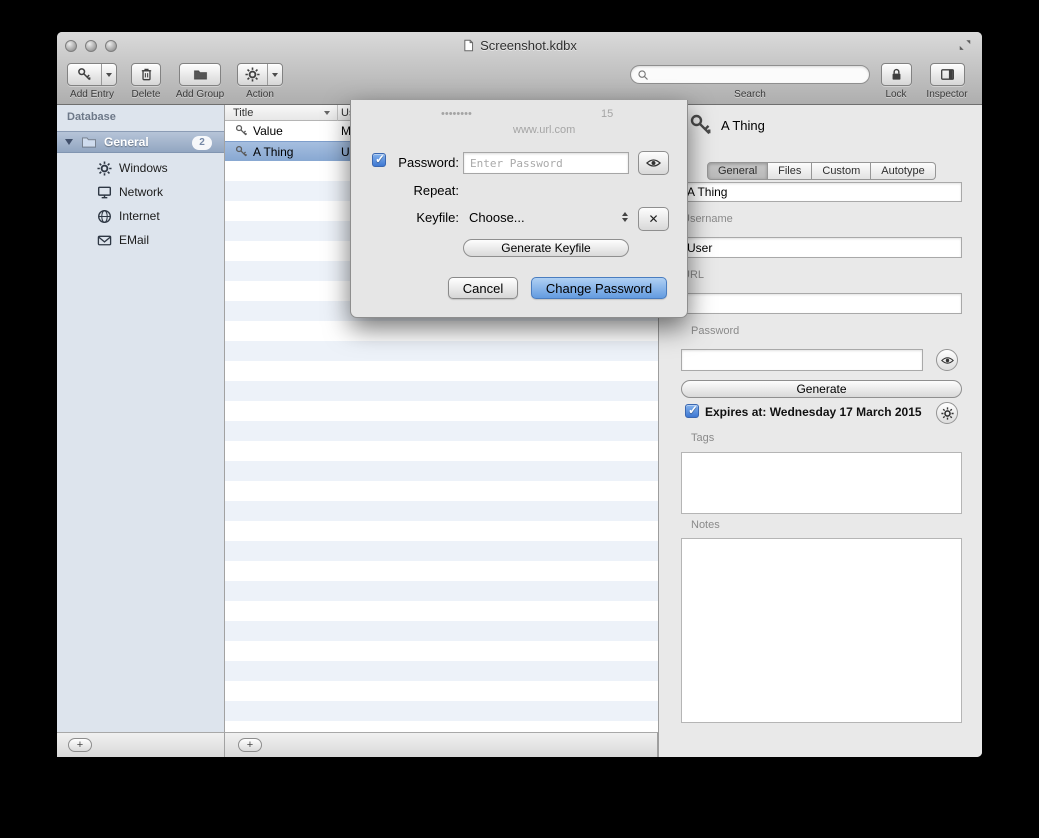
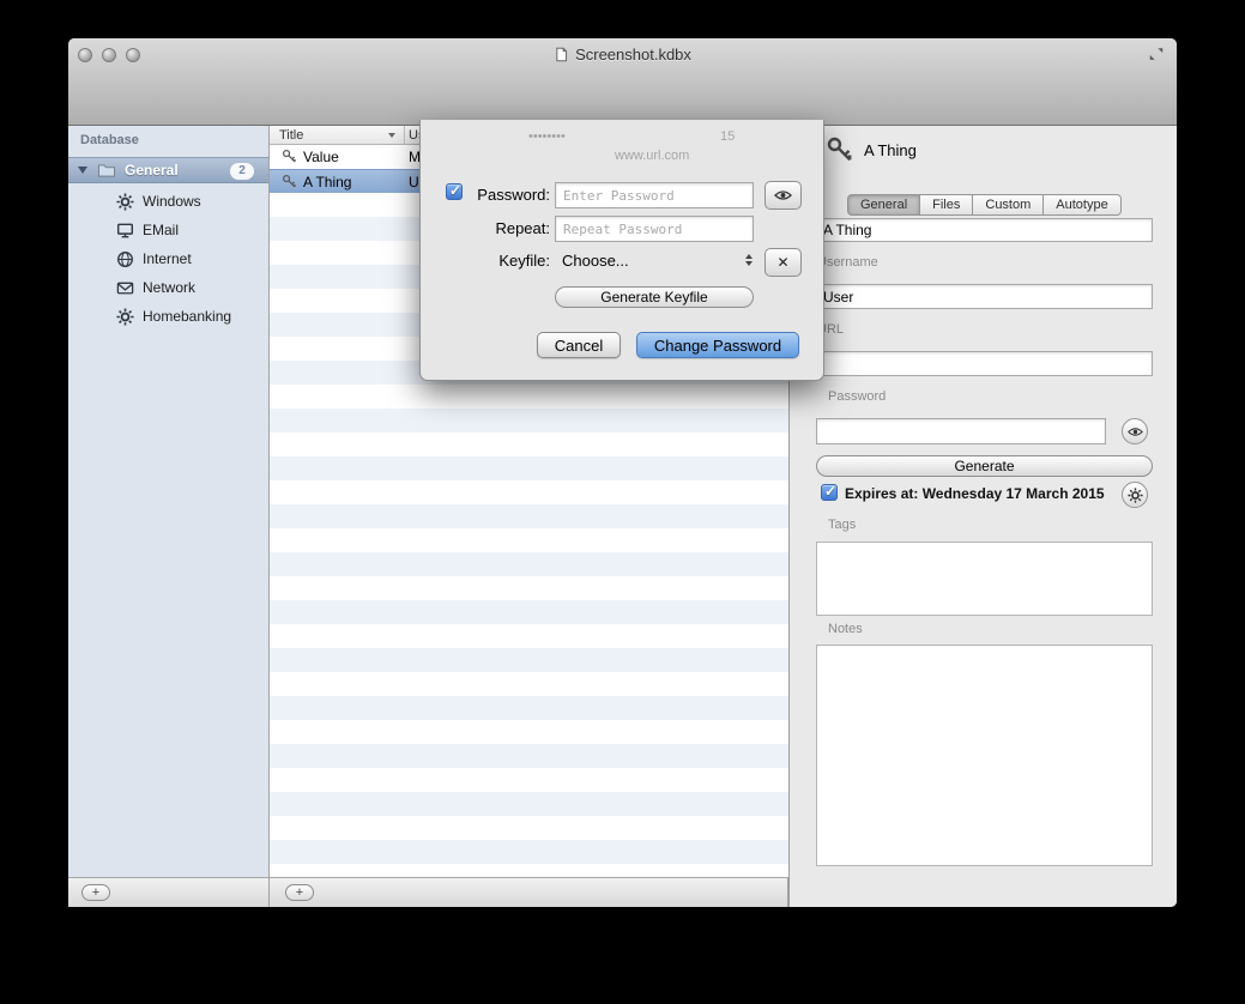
  Screenshot.kdbx
- Add Entry
- Delete
- Add Group
- Action
- Search
- Lock
- Inspector
  Database
  General
  2
  Windows
- Network
+ EMail
  Internet
- EMail
+ Network
+ Homebanking
  Title
  Value
  A Thing
  +
  +
  A Thing
  General
  Files
  Custom
  Autotype
  A Thing
  sername
  User
  Password
  Generate
  Expires at: Wednesday 17 March 2015
  Tags
  Notes
  ••••••••
  15
  www.url.com
  Password:
  Enter Password
  Repeat:
+ Repeat Password
  Keyfile:
  Choose...
  ✕
  Generate Keyfile
  Cancel
  Change Password
